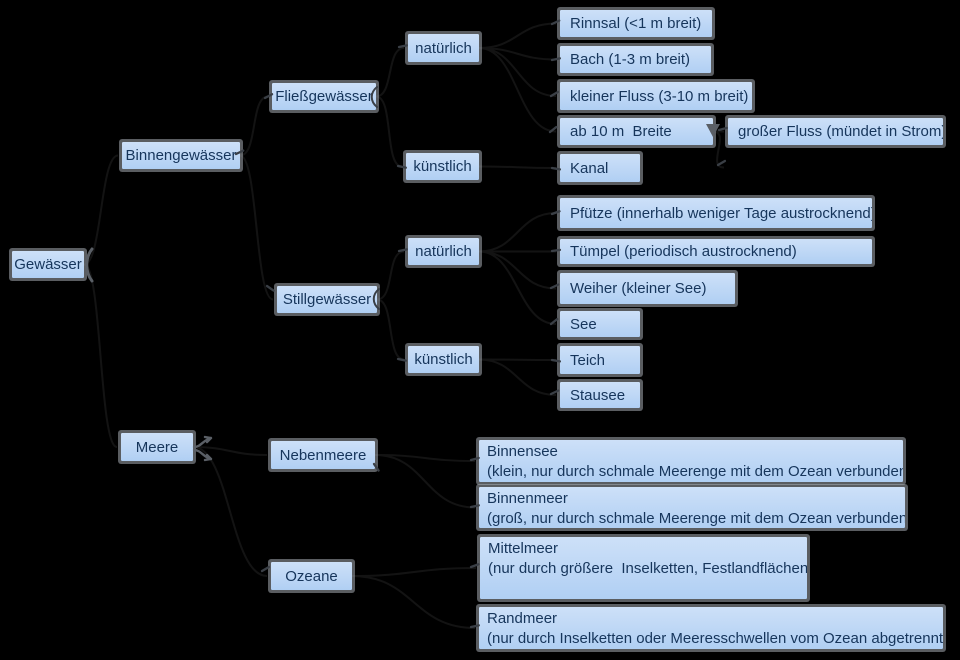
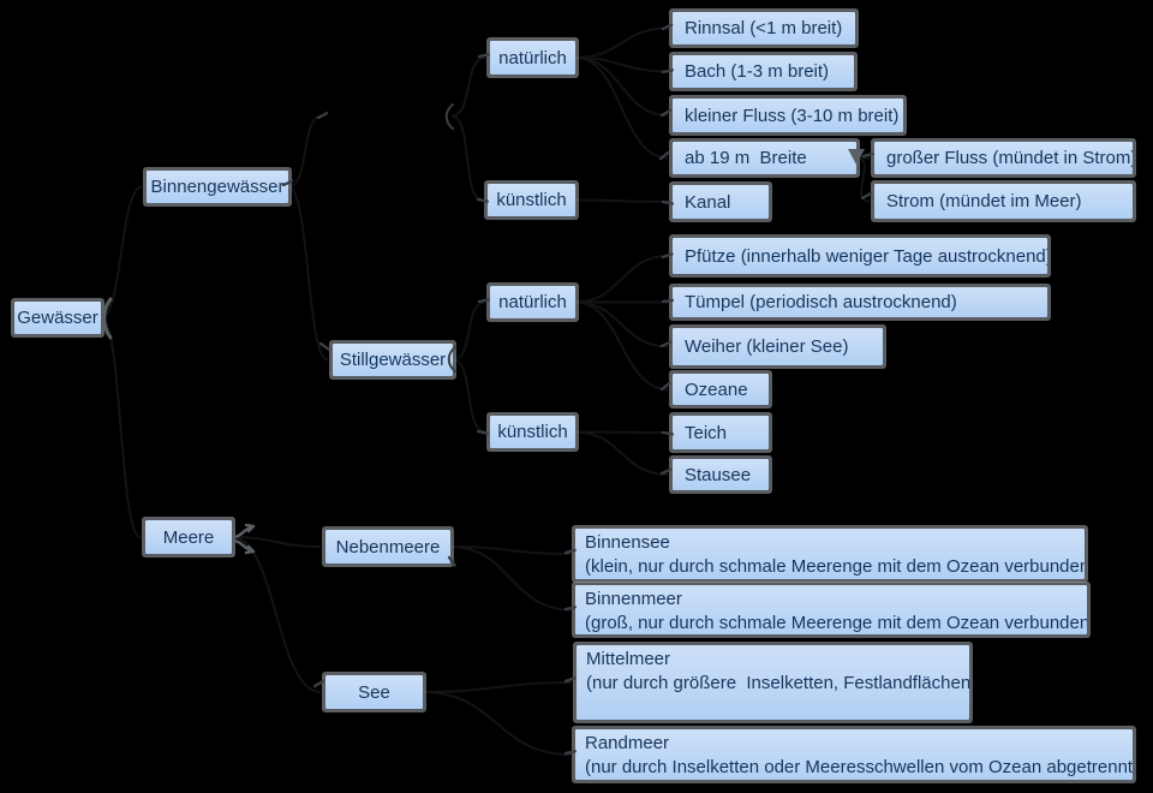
  Gewässer
  Binnengewässer
  Meere
- Fließgewässer
  Stillgewässer
  Nebenmeere
- Ozeane
+ See
  natürlich
  künstlich
  natürlich
  künstlich
  Rinnsal (<1 m breit)
  Bach (1-3 m breit)
  kleiner Fluss (3-10 m breit)
- ab 10 m Breite
+ ab 19 m Breite
  Kanal
  großer Fluss (mündet in Strom
+ Strom (mündet im Meer)
  Pfütze (innerhalb weniger Tage austrocknend
  Tümpel (periodisch austrocknend)
  Weiher (kleiner See)
- See
+ Ozeane
  Teich
  Stausee
  Binnensee
  (klein, nur durch schmale Meerenge mit dem Ozean verbunde
  Binnenmeer
  (groß, nur durch schmale Meerenge mit dem Ozean verbunde
  Mittelmeer
  (nur durch größere Inselketten, Festlandfläche
  Randmeer
  (nur durch Inselketten oder Meeresschwellen vom Ozean abgetrenn
